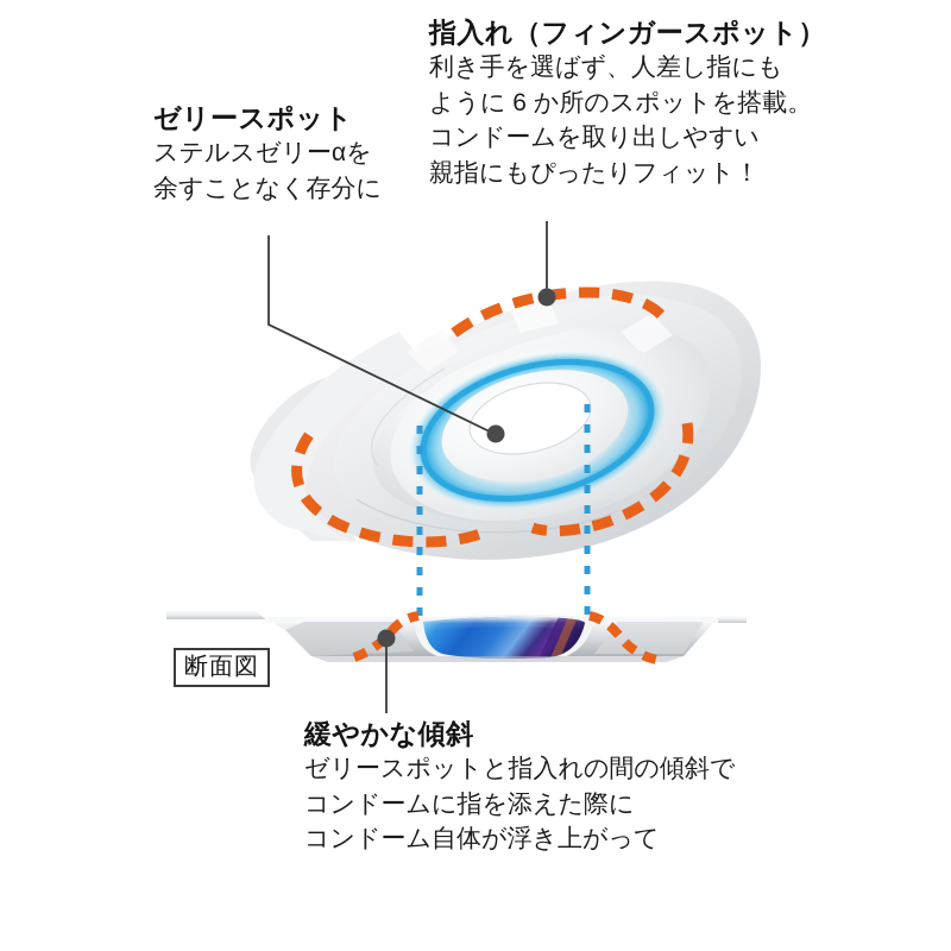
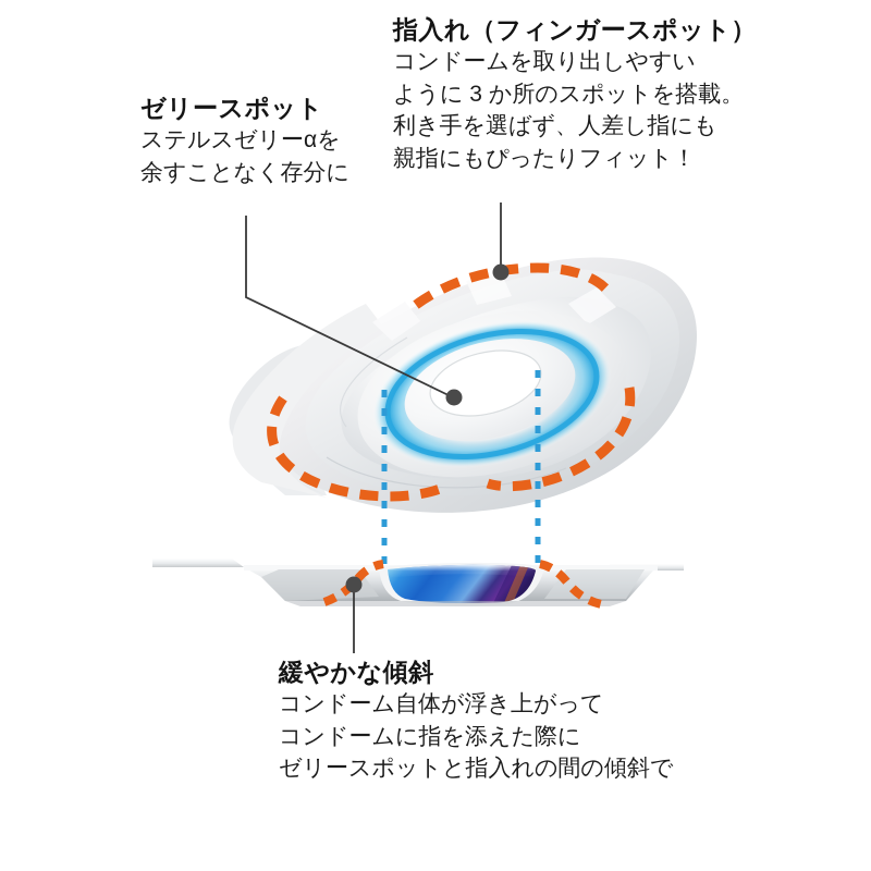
  ゼリースポット
  ステルスゼリーαを
  余すことなく存分に
  指入れ（フィンガースポット）
- 利き手を選ばず、人差し指にも
+ コンドームを取り出しやすい
- ように 6 か所のスポットを搭載。
+ ように 3 か所のスポットを搭載。
- コンドームを取り出しやすい
+ 利き手を選ばず、人差し指にも
  親指にもぴったりフィット！
  緩やかな傾斜
- ゼリースポットと指入れの間の傾斜で
+ コンドーム自体が浮き上がって
  コンドームに指を添えた際に
- コンドーム自体が浮き上がって
+ ゼリースポットと指入れの間の傾斜で
- 断面図
